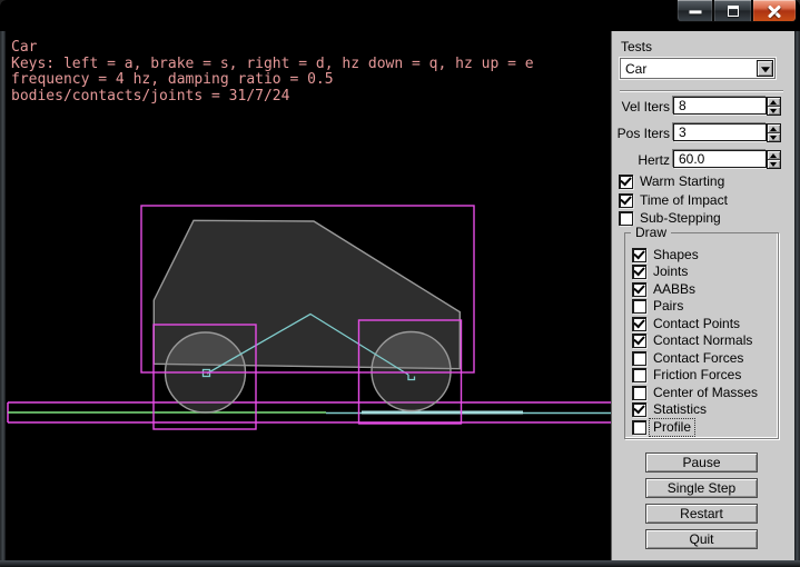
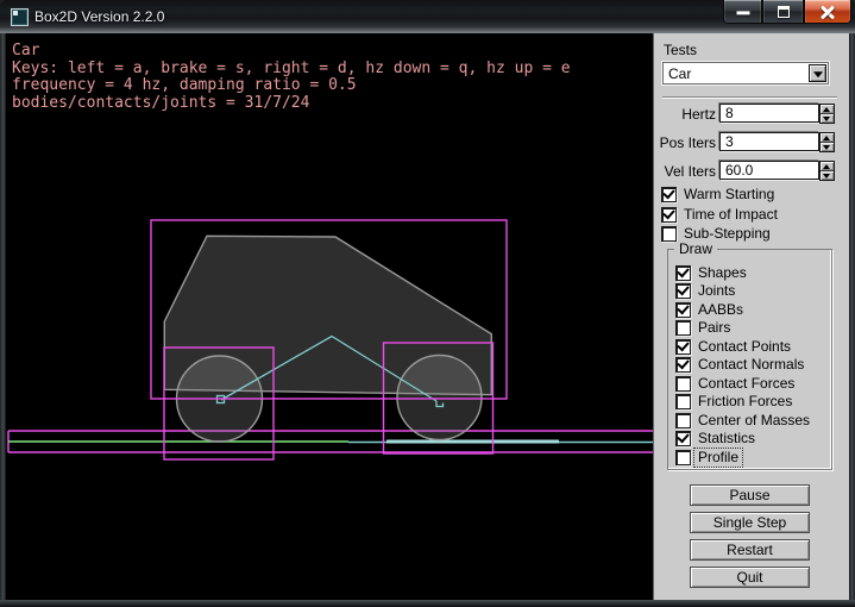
+ Box2D Version 2.2.0
  Car
  Keys: left = a, brake = s, right = d, hz down = q, hz up = e
  frequency = 4 hz, damping ratio = 0.5
  bodies/contacts/joints = 31/7/24
  Tests
  Car
- Vel Iters
+ Hertz
  8
  Pos Iters
  3
- Hertz
+ Vel Iters
  60.0
  Warm Starting
  Time of Impact
  Sub-Stepping
  Draw
  Shapes
  Joints
  AABBs
  Pairs
  Contact Points
  Contact Normals
  Contact Forces
  Friction Forces
  Center of Masses
  Statistics
  Profile
  Pause
  Single Step
  Restart
  Quit
